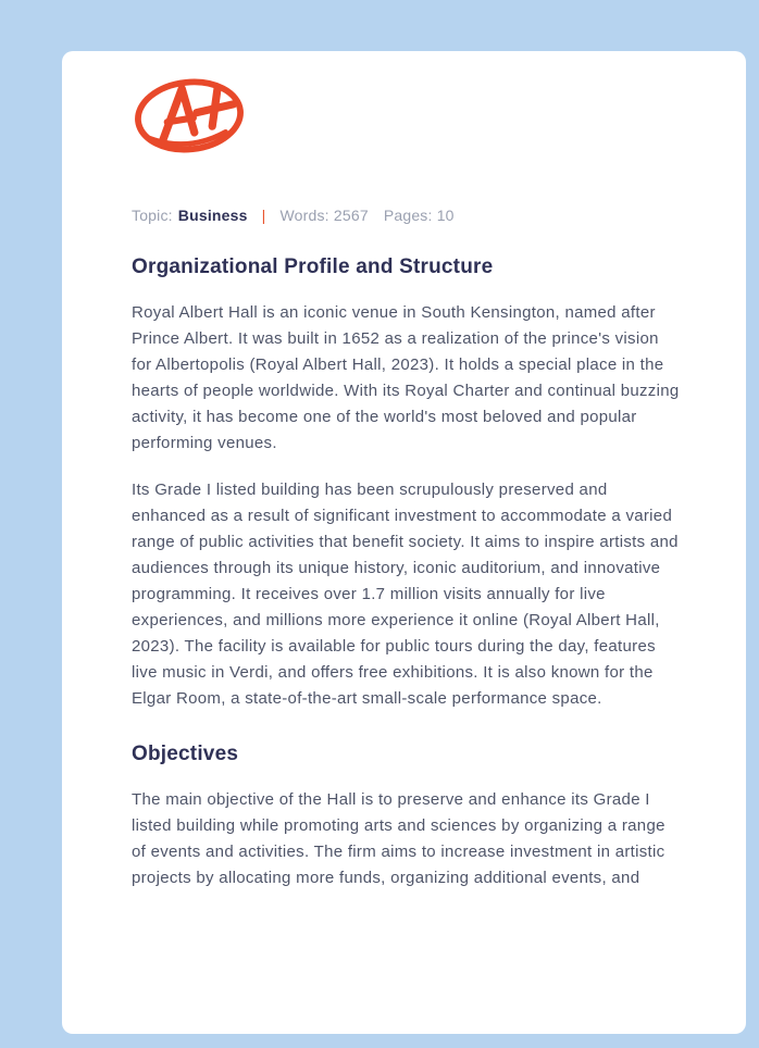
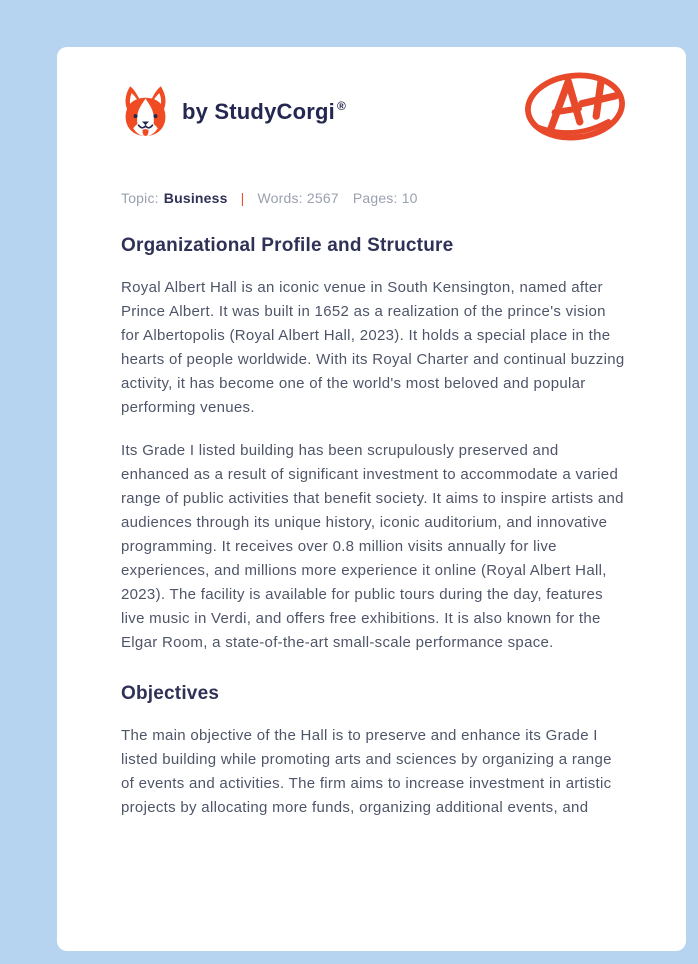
+ by StudyCorgi ®
  Topic:
  Business
  |
  Words: 2567
  Pages: 10
  Organizational Profile and Structure
  Royal Albert Hall is an iconic venue in South Kensington, named after Prince Albert. It was built in 1652 as a realization of the prince's vision for Albertopolis (Royal Albert Hall, 2023). It holds a special place in the hearts of people worldwide. With its Royal Charter and continual buzzing activity, it has become one of the world's most beloved and popular performing venues.
- Its Grade I listed building has been scrupulously preserved and enhanced as a result of significant investment to accommodate a varied range of public activities that benefit society. It aims to inspire artists and audiences through its unique history, iconic auditorium, and innovative programming. It receives over 1.7 million visits annually for live experiences, and millions more experience it online (Royal Albert Hall, 2023). The facility is available for public tours during the day, features live music in Verdi, and offers free exhibitions. It is also known for the Elgar Room, a state-of-the-art small-scale performance space.
+ Its Grade I listed building has been scrupulously preserved and enhanced as a result of significant investment to accommodate a varied range of public activities that benefit society. It aims to inspire artists and audiences through its unique history, iconic auditorium, and innovative programming. It receives over 0.8 million visits annually for live experiences, and millions more experience it online (Royal Albert Hall, 2023). The facility is available for public tours during the day, features live music in Verdi, and offers free exhibitions. It is also known for the Elgar Room, a state-of-the-art small-scale performance space.
  Objectives
  The main objective of the Hall is to preserve and enhance its Grade I listed building while promoting arts and sciences by organizing a range of events and activities. The firm aims to increase investment in artistic projects by allocating more funds, organizing additional events, and
